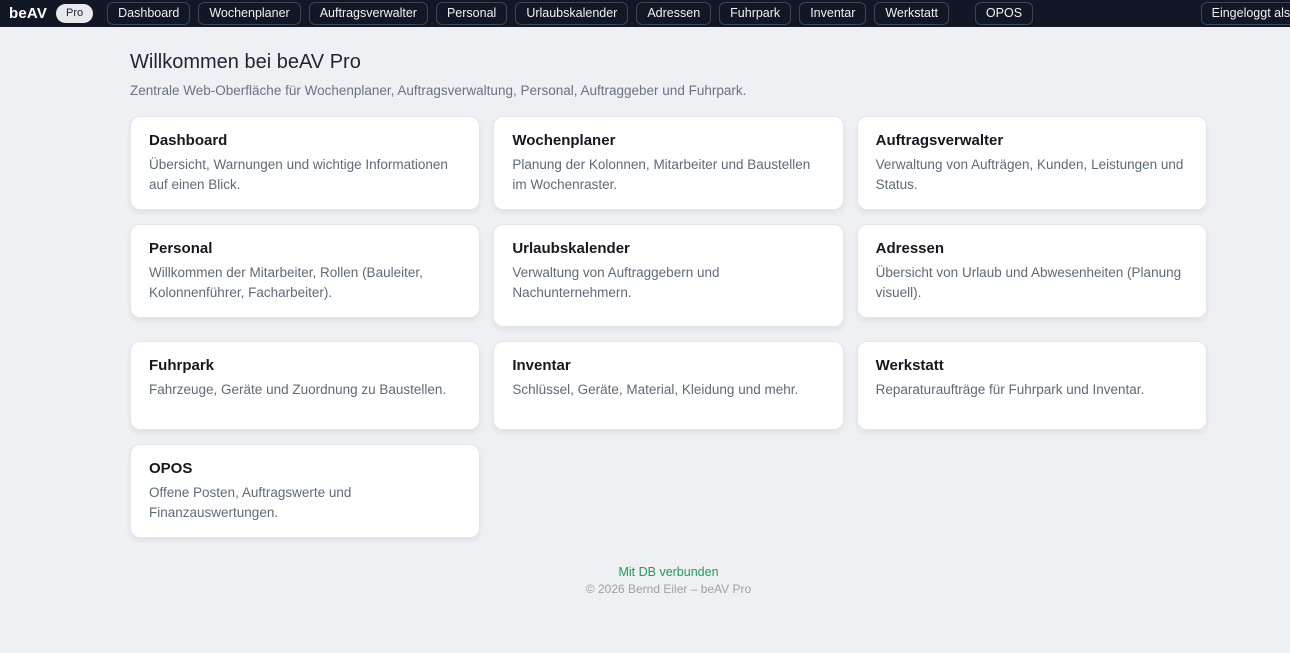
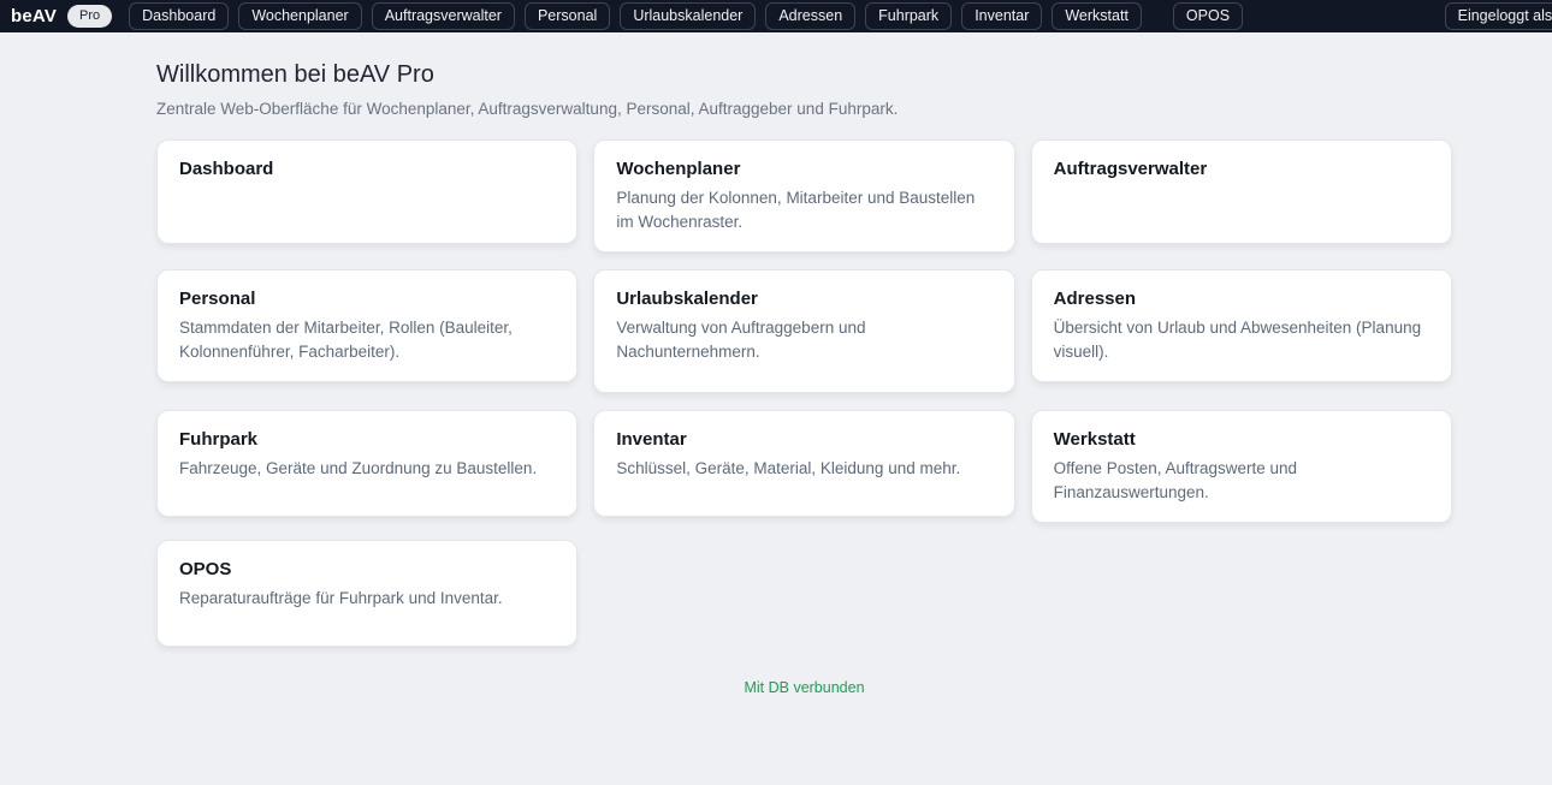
  beAV
  Pro
  Dashboard
  Wochenplaner
  Auftragsverwalter
  Personal
  Urlaubskalender
  Adressen
  Fuhrpark
  Inventar
  Werkstatt
  OPOS
  Eingeloggt als
  Willkommen bei beAV Pro
  Zentrale Web-Oberfläche für Wochenplaner, Auftragsverwaltung, Personal, Auftraggeber und Fuhrpark.
  Dashboard
- Übersicht, Warnungen und wichtige Informationen auf einen Blick.
  Wochenplaner
  Planung der Kolonnen, Mitarbeiter und Baustellen im Wochenraster.
  Auftragsverwalter
- Verwaltung von Aufträgen, Kunden, Leistungen und Status.
  Personal
- Willkommen der Mitarbeiter, Rollen (Bauleiter, Kolonnenführer, Facharbeiter).
+ Stammdaten der Mitarbeiter, Rollen (Bauleiter, Kolonnenführer, Facharbeiter).
  Urlaubskalender
  Verwaltung von Auftraggebern und Nachunternehmern.
  Adressen
  Übersicht von Urlaub und Abwesenheiten (Planung visuell).
  Fuhrpark
  Fahrzeuge, Geräte und Zuordnung zu Baustellen.
  Inventar
  Schlüssel, Geräte, Material, Kleidung und mehr.
  Werkstatt
- Reparaturaufträge für Fuhrpark und Inventar.
+ Offene Posten, Auftragswerte und Finanzauswertungen.
  OPOS
- Offene Posten, Auftragswerte und Finanzauswertungen.
+ Reparaturaufträge für Fuhrpark und Inventar.
  Mit DB verbunden
- © 2026 Bernd Eiler – beAV Pro
